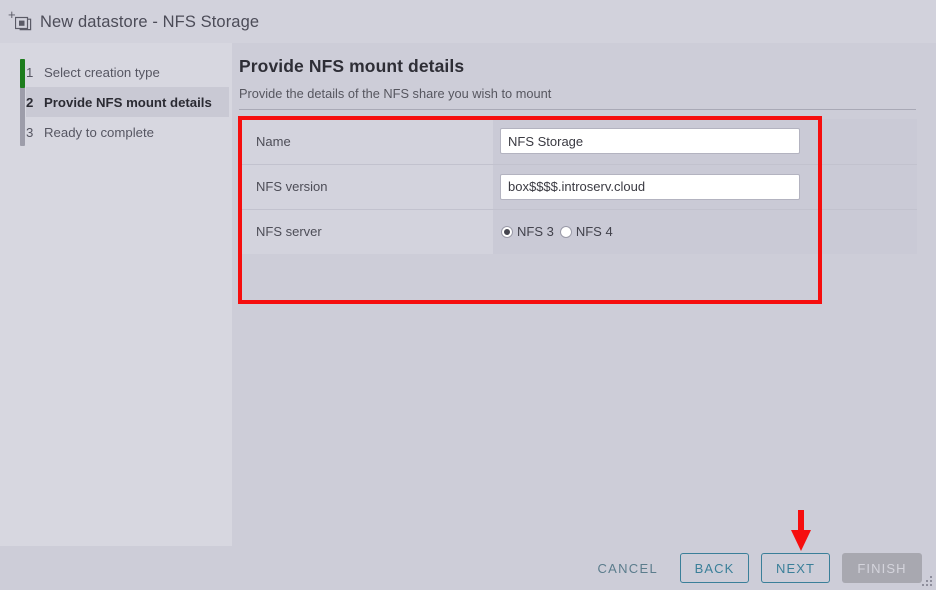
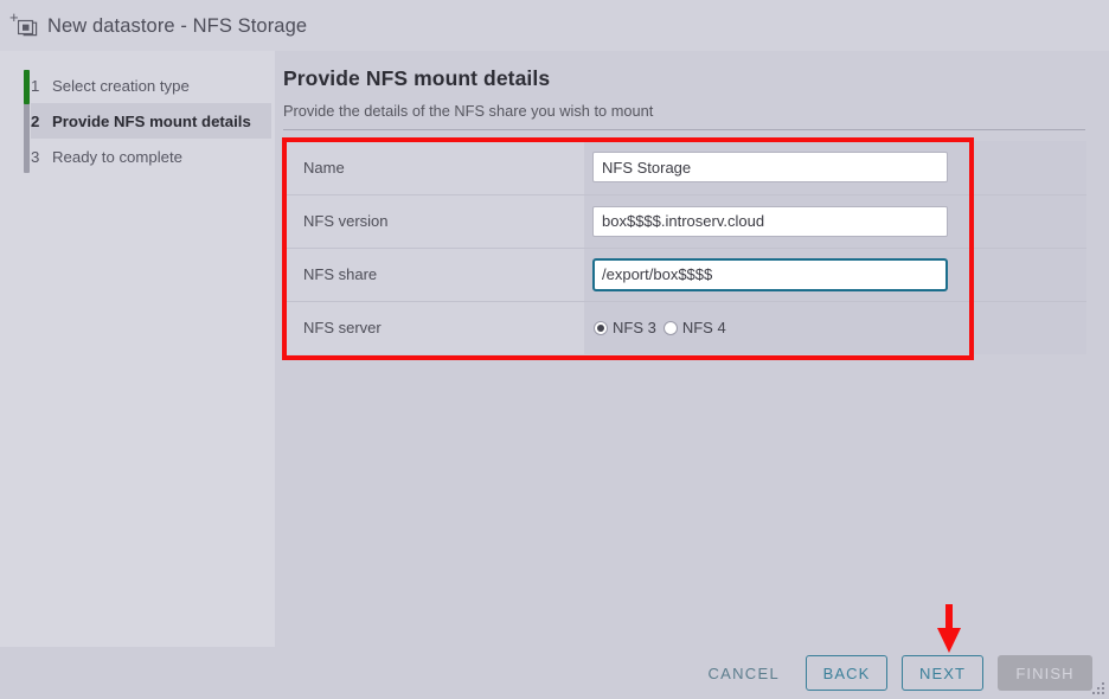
  +
  New datastore - NFS Storage
  1
  Select creation type
  2
  Provide NFS mount details
  3
  Ready to complete
  Provide NFS mount details
  Provide the details of the NFS share you wish to mount
  Name	NFS Storage
  NFS version	box$$$$.introserv.cloud
+ NFS share	/export/box$$$$
  NFS server	NFS 3 NFS 4
  CANCEL
  BACK
  NEXT
  FINISH
